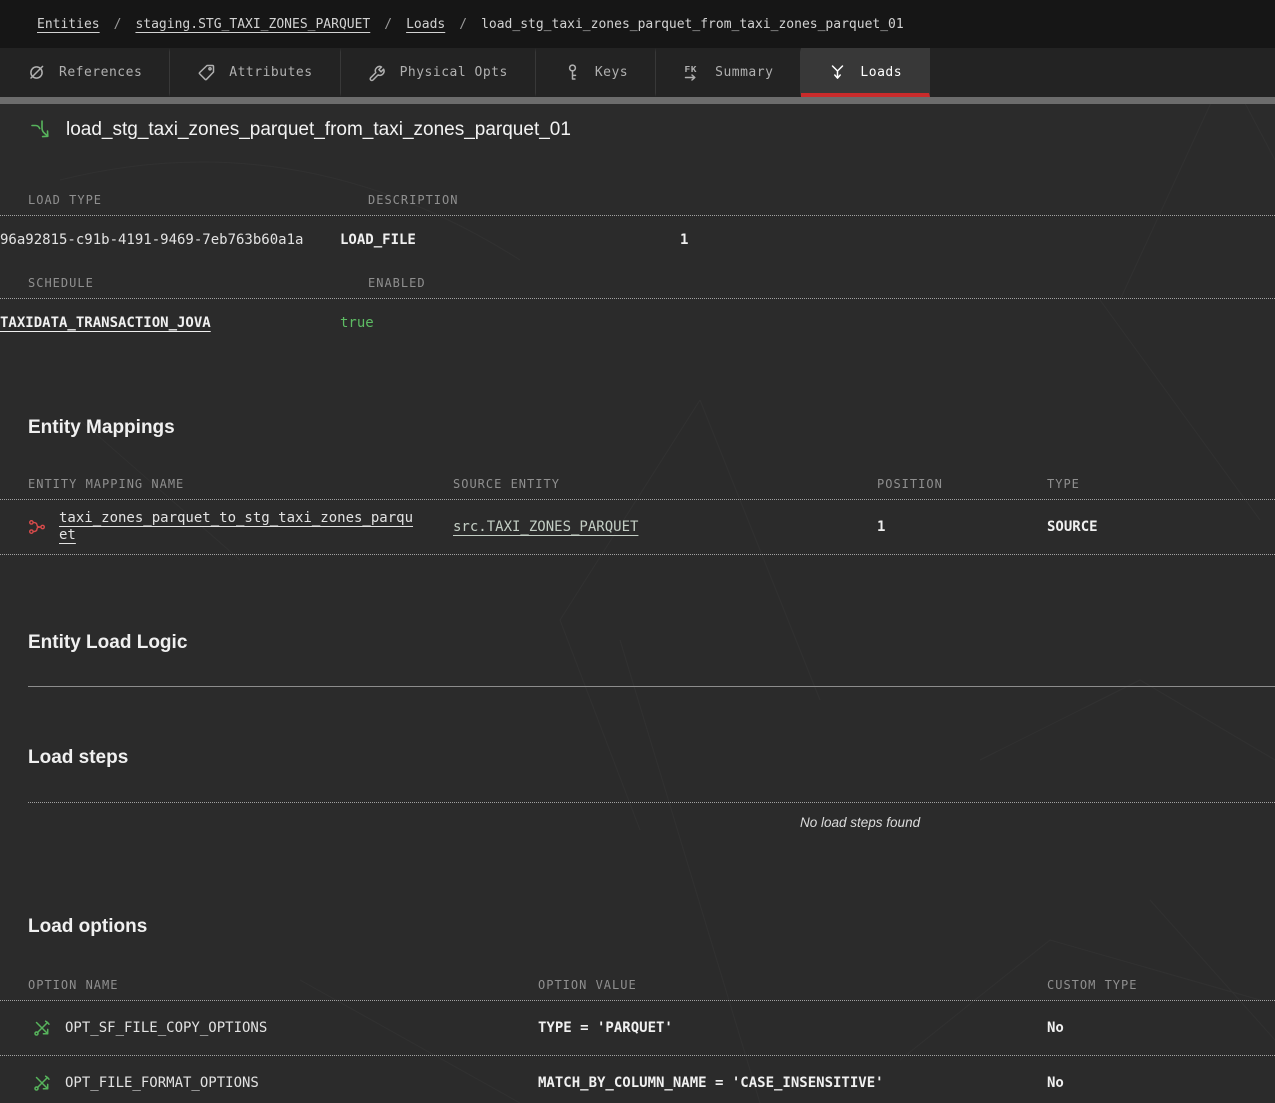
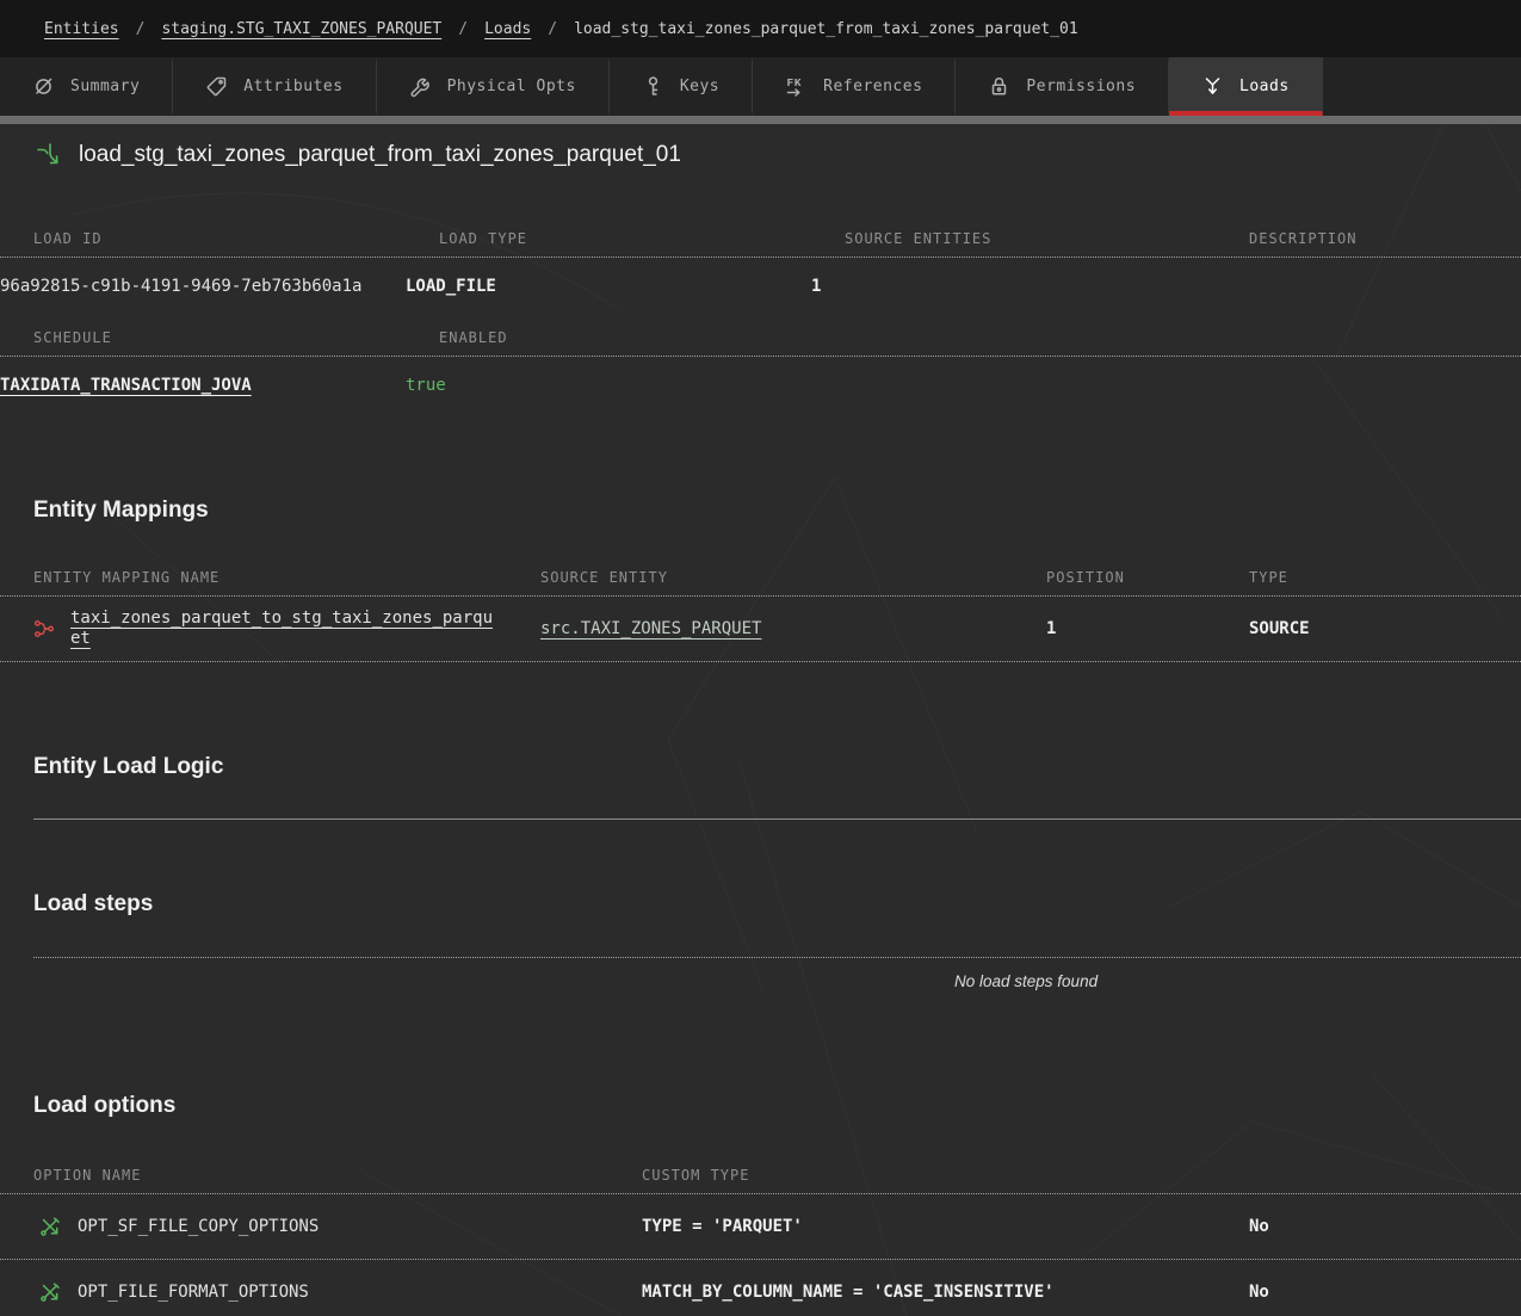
  Entities
  /
  staging.STG_TAXI_ZONES_PARQUET
  /
  Loads
  /
  load_stg_taxi_zones_parquet_from_taxi_zones_parquet_01
- References
+ Summary
  Attributes
  Physical Opts
  Keys
  FK
- Summary
+ References
+ Permissions
  Loads
  load_stg_taxi_zones_parquet_from_taxi_zones_parquet_01
+ LOAD ID
  LOAD TYPE
+ SOURCE ENTITIES
  DESCRIPTION
  96a92815-c91b-4191-9469-7eb763b60a1a
  LOAD_FILE
  1
  SCHEDULE
  ENABLED
  TAXIDATA_TRANSACTION_JOVA
  true
  Entity Mappings
  ENTITY MAPPING NAME
  SOURCE ENTITY
  POSITION
  TYPE
  taxi_zones_parquet_to_stg_taxi_zones_parquet
  src.TAXI_ZONES_PARQUET
  1
  SOURCE
  Entity Load Logic
  Load steps
  No load steps found
  Load options
  OPTION NAME
- OPTION VALUE
  CUSTOM TYPE
  OPT_SF_FILE_COPY_OPTIONS
  TYPE = 'PARQUET'
  No
  OPT_FILE_FORMAT_OPTIONS
  MATCH_BY_COLUMN_NAME = 'CASE_INSENSITIVE'
  No
